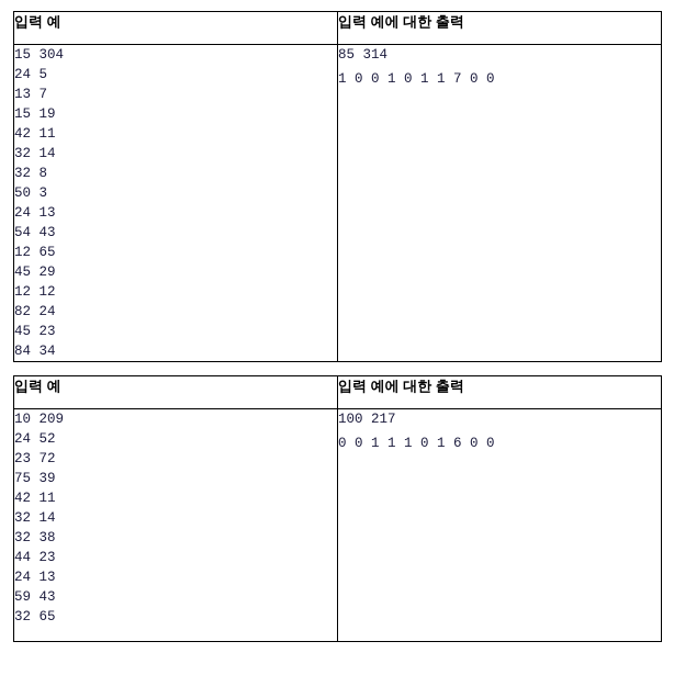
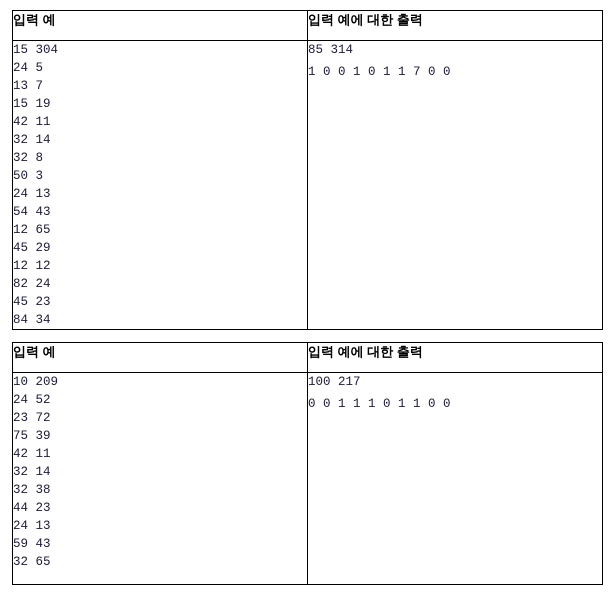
  입력 예	입력 예에 대한 출력
  15 304 24 5 13 7 15 19 42 11 32 14 32 8 50 3 24 13 54 43 12 65 45 29 12 12 82 24 45 23 84 34	85 314 1 0 0 1 0 1 1 7 0 0
  입력 예	입력 예에 대한 출력
- 10 209 24 52 23 72 75 39 42 11 32 14 32 38 44 23 24 13 59 43 32 65	100 217 0 0 1 1 1 0 1 6 0 0
+ 10 209 24 52 23 72 75 39 42 11 32 14 32 38 44 23 24 13 59 43 32 65	100 217 0 0 1 1 1 0 1 1 0 0
